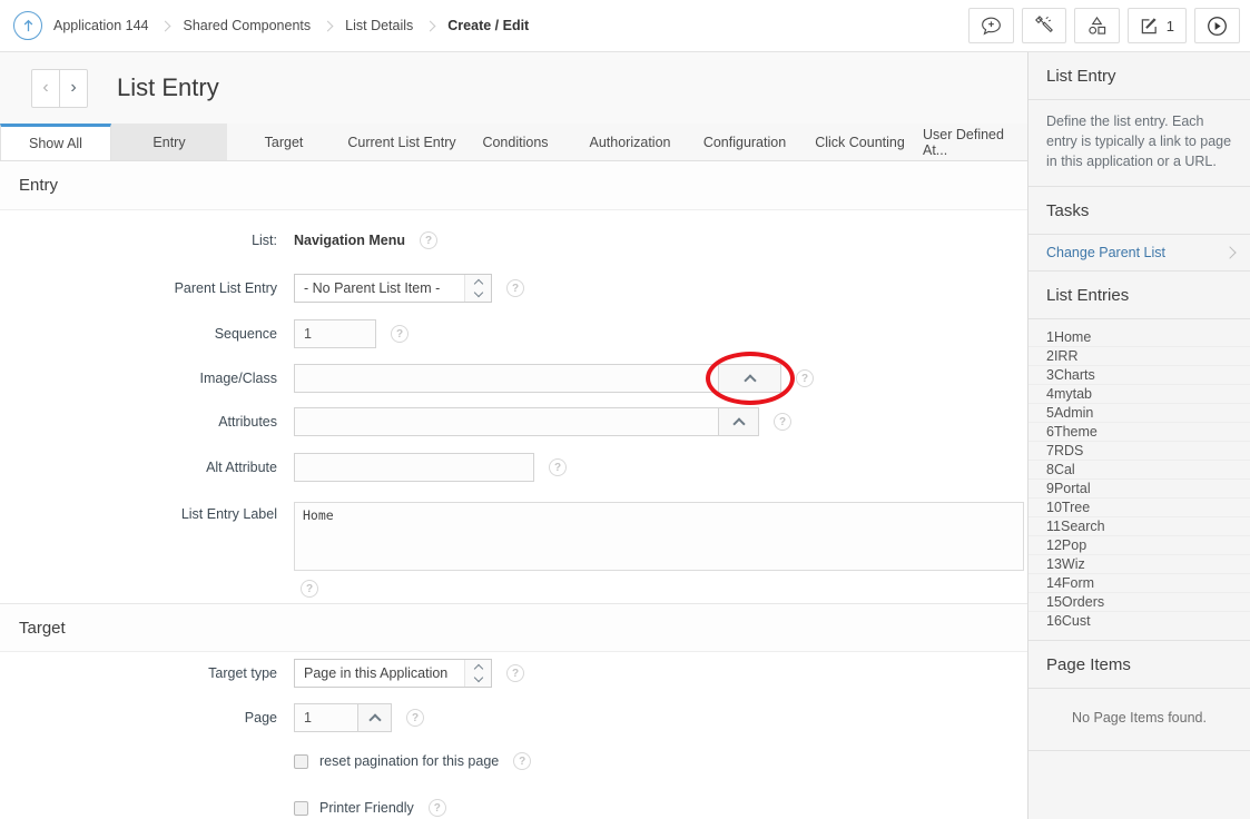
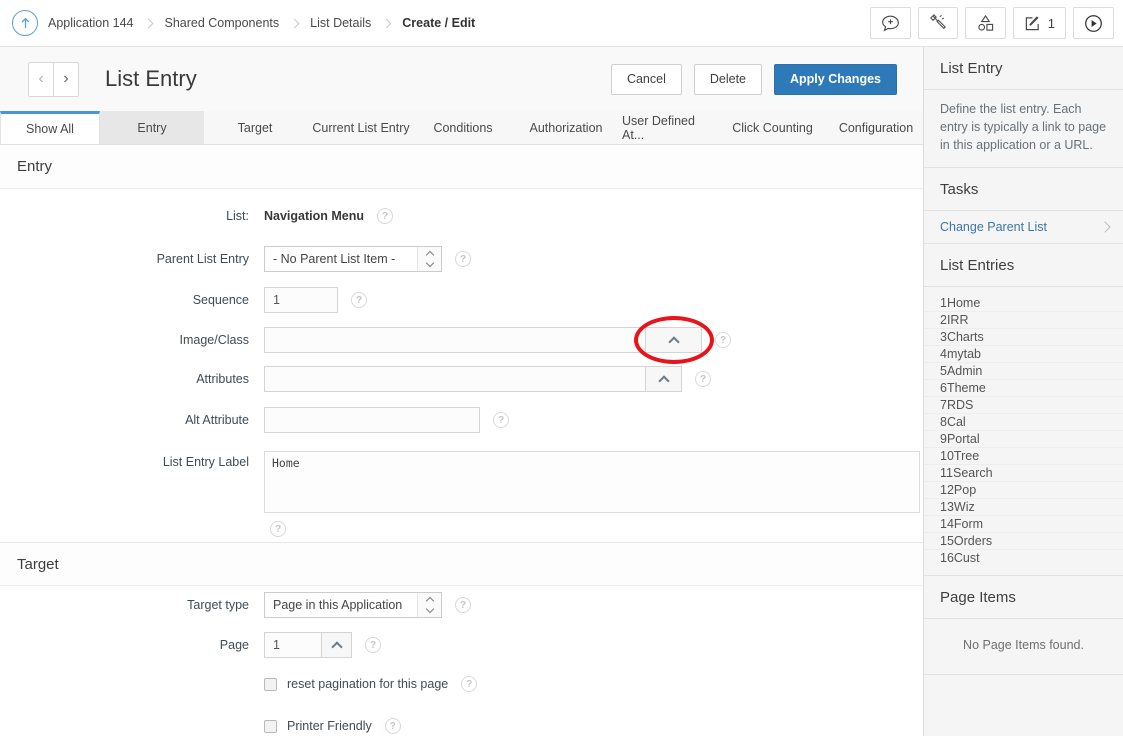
  Application 144
  Shared Components
  List Details
  Create / Edit
  1
  ‹
  ›
  List Entry
+ Cancel
+ Delete
+ Apply Changes
  Show All
  Entry
  Target
  Current List Entry
  Conditions
  Authorization
- Configuration
+ User Defined At...
  Click Counting
- User Defined At...
+ Configuration
  Entry
  List:
  Navigation Menu
  Parent List Entry
  - No Parent List Item -
  Sequence
  1
  Image/Class
  Attributes
  Alt Attribute
  List Entry Label
  Home
  Target
  Target type
  Page in this Application
  Page
  1
  reset pagination for this page
  Printer Friendly
  List Entry
  Define the list entry. Each entry is typically a link to page in this application or a URL.
  Tasks
  Change Parent List
  List Entries
  1Home
  2IRR
  3Charts
  4mytab
  5Admin
  6Theme
  7RDS
  8Cal
  9Portal
  10Tree
  11Search
  12Pop
  13Wiz
  14Form
  15Orders
  16Cust
  Page Items
  No Page Items found.
